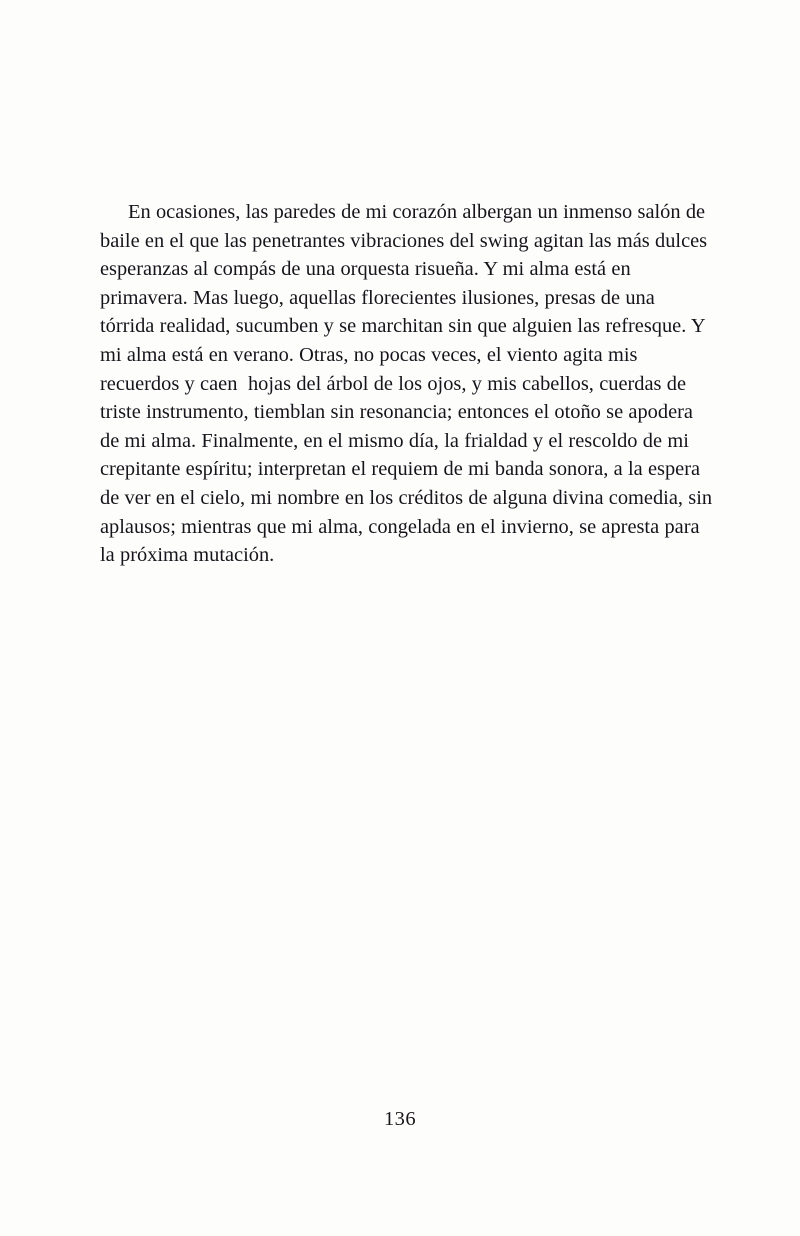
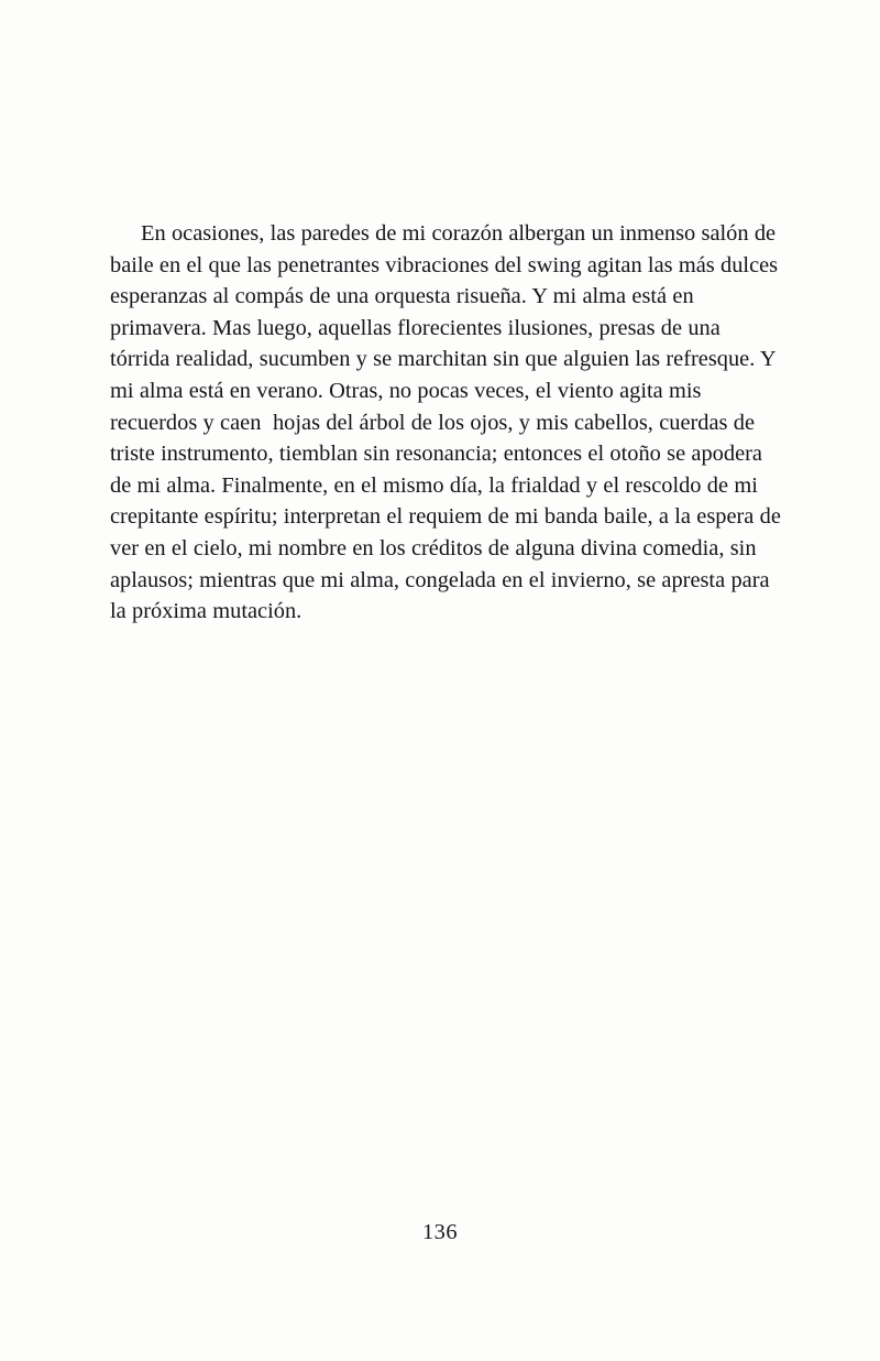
- En ocasiones, las paredes de mi corazón albergan un inmenso salón de baile en el que las penetrantes vibraciones del swing agitan las más dulces esperanzas al compás de una orquesta risueña. Y mi alma está en primavera. Mas luego, aquellas florecientes ilusiones, presas de una tórrida realidad, sucumben y se marchitan sin que alguien las refresque. Y mi alma está en verano. Otras, no pocas veces, el viento agita mis recuerdos y caen hojas del árbol de los ojos, y mis cabellos, cuerdas de triste instrumento, tiemblan sin resonancia; entonces el otoño se apodera de mi alma. Finalmente, en el mismo día, la frialdad y el rescoldo de mi crepitante espíritu; interpretan el requiem de mi banda sonora, a la espera de ver en el cielo, mi nombre en los créditos de alguna divina comedia, sin aplausos; mientras que mi alma, congelada en el invierno, se apresta para la próxima mutación.
+ En ocasiones, las paredes de mi corazón albergan un inmenso salón de baile en el que las penetrantes vibraciones del swing agitan las más dulces esperanzas al compás de una orquesta risueña. Y mi alma está en primavera. Mas luego, aquellas florecientes ilusiones, presas de una tórrida realidad, sucumben y se marchitan sin que alguien las refresque. Y mi alma está en verano. Otras, no pocas veces, el viento agita mis recuerdos y caen hojas del árbol de los ojos, y mis cabellos, cuerdas de triste instrumento, tiemblan sin resonancia; entonces el otoño se apodera de mi alma. Finalmente, en el mismo día, la frialdad y el rescoldo de mi crepitante espíritu; interpretan el requiem de mi banda baile, a la espera de ver en el cielo, mi nombre en los créditos de alguna divina comedia, sin aplausos; mientras que mi alma, congelada en el invierno, se apresta para la próxima mutación.
  136
